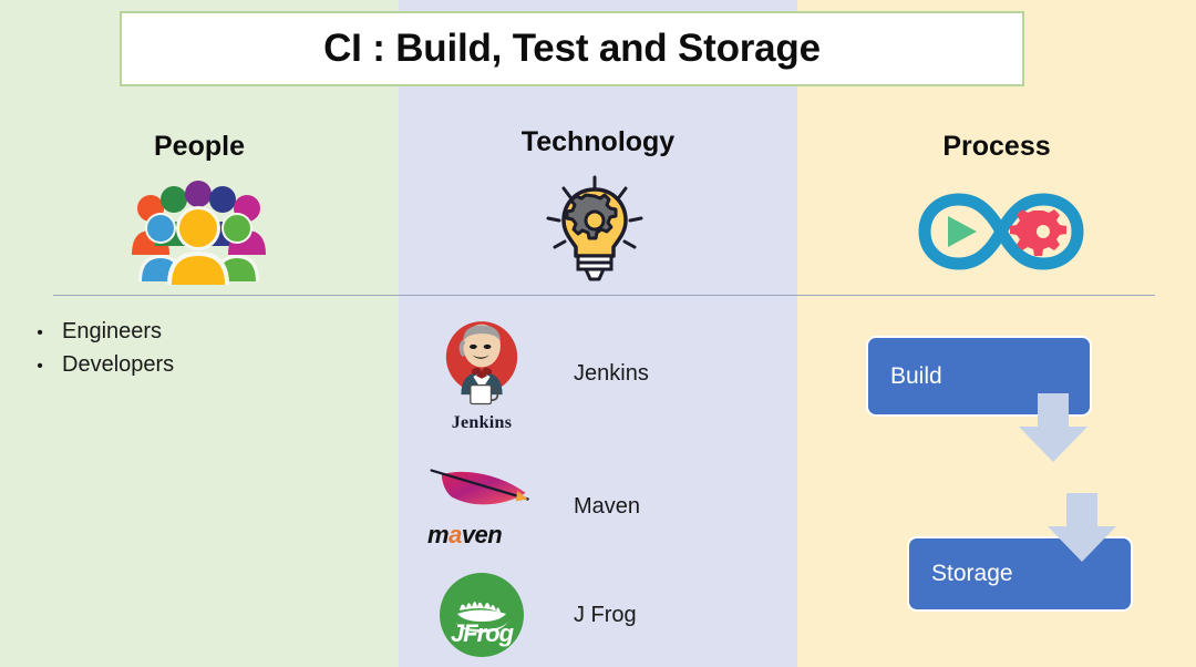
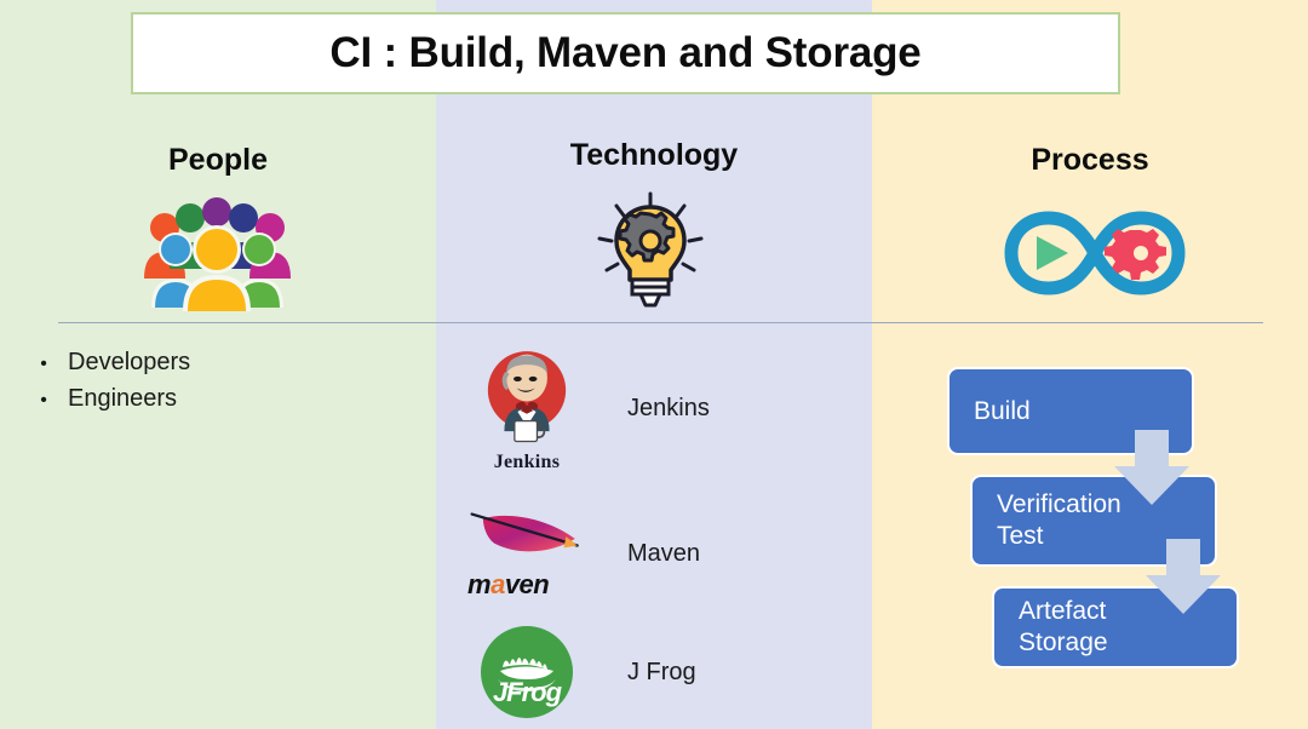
- CI : Build, Test and Storage
+ CI : Build, Maven and Storage
  People
  Technology
  Process
  •
- Engineers
+ Developers
  •
- Developers
+ Engineers
  Jenkins
  Jenkins
  maven
  Maven
  JFrog
  J Frog
  Build
+ Verification
+ Test
+ Artefact
  Storage
